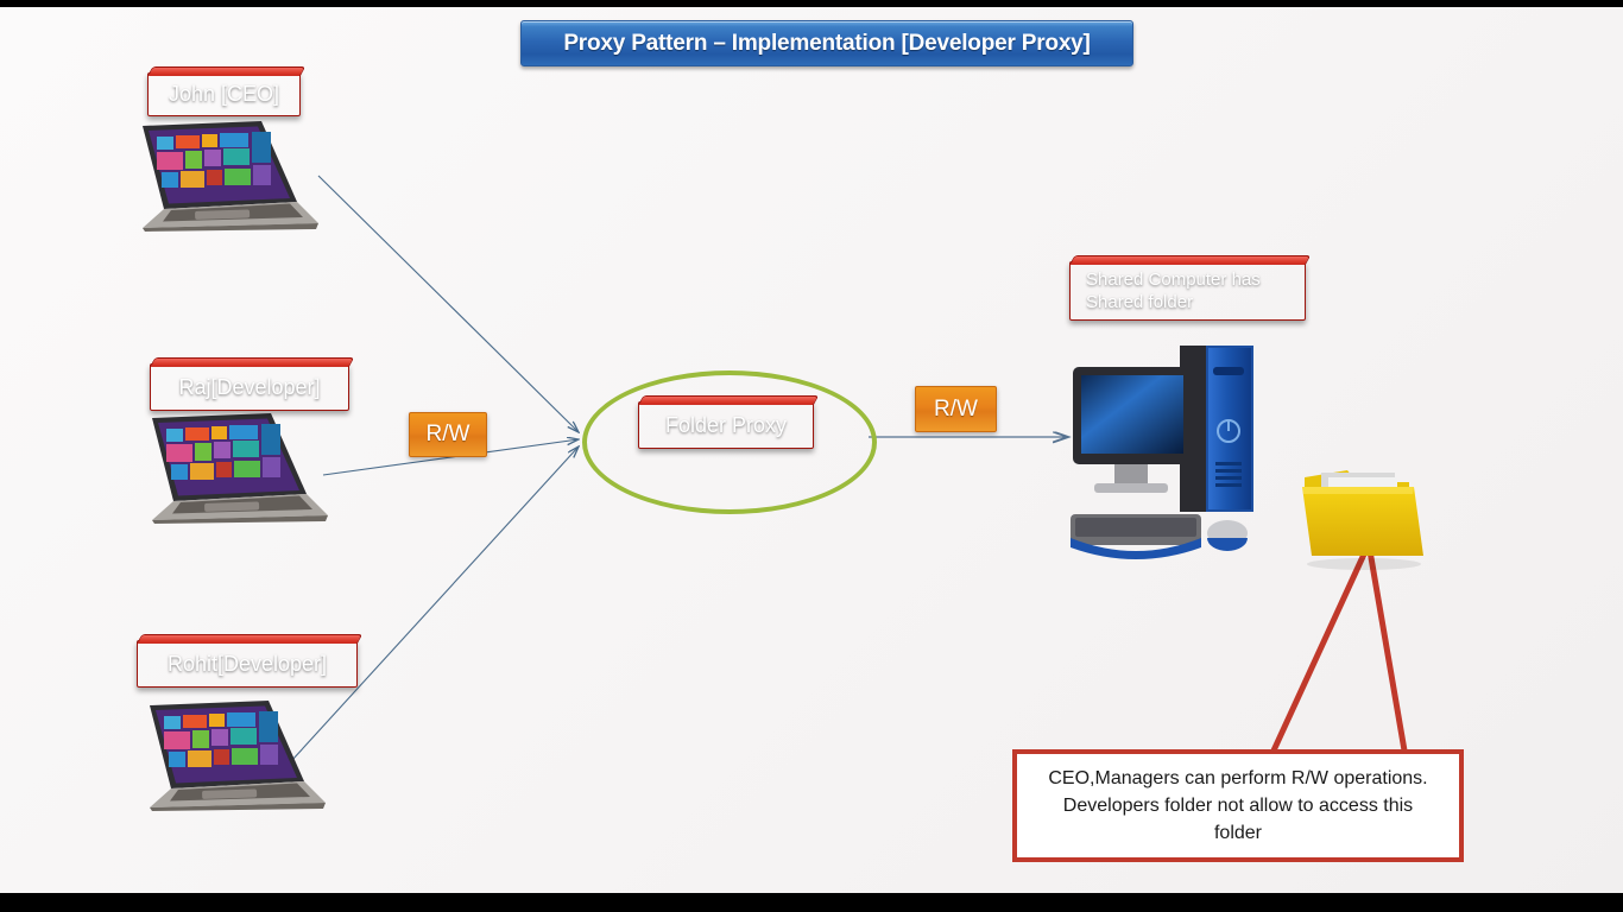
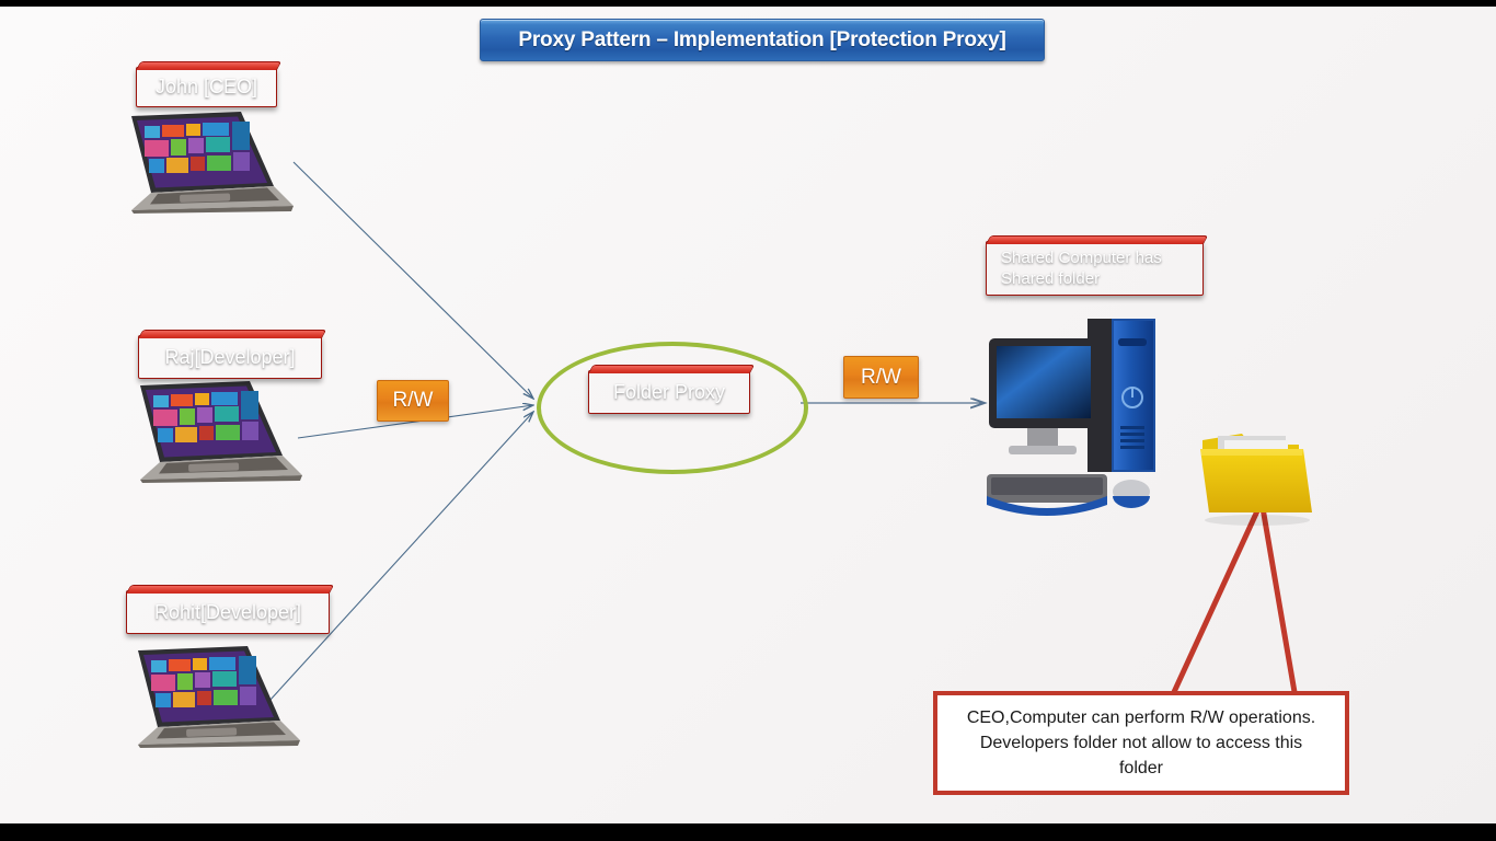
- Proxy Pattern – Implementation [Developer Proxy]
+ Proxy Pattern – Implementation [Protection Proxy]
  John [CEO]
  Raj[Developer]
  Rohit[Developer]
  Shared Computer has
  Shared folder
  Folder Proxy
  R/W
  R/W
- CEO,Managers can perform R/W operations.
+ CEO,Computer can perform R/W operations.
  Developers folder not allow to access this
  folder
